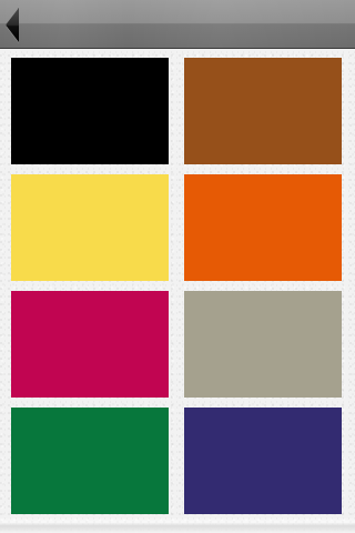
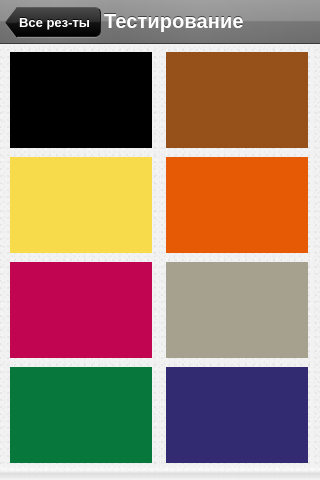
+ Все рез-ты
+ Тестирование
